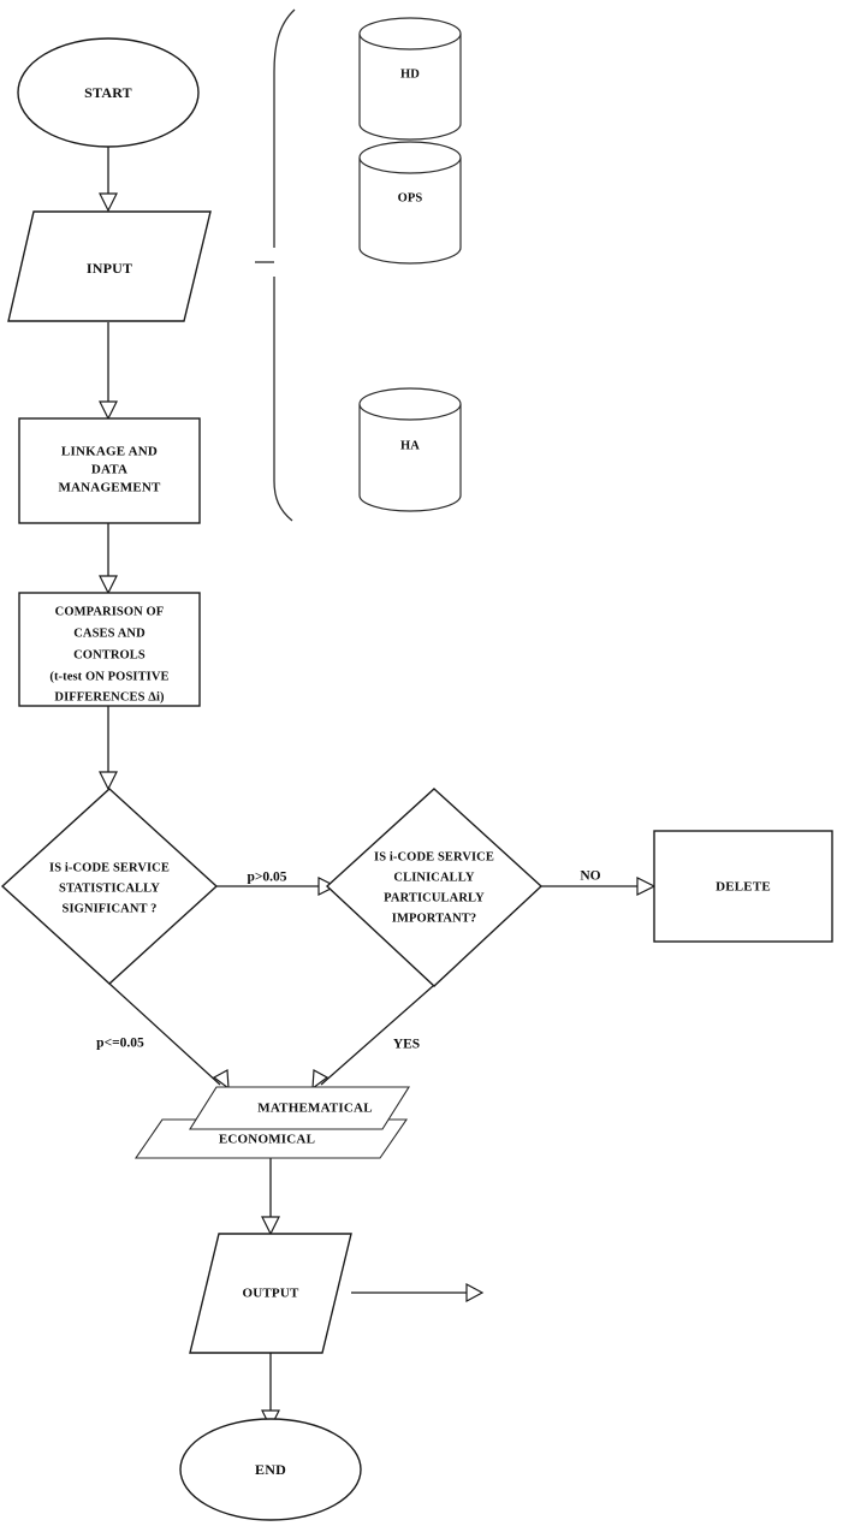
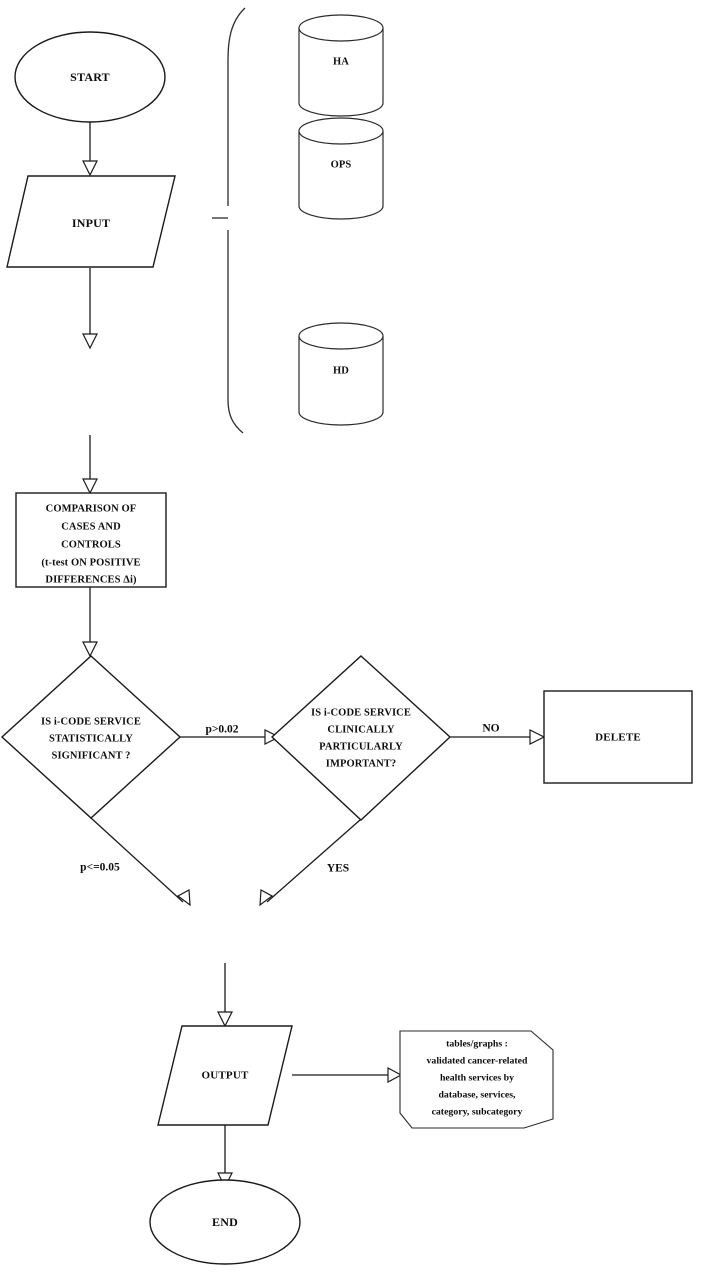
  START
  INPUT
- LINKAGE AND
- DATA
- MANAGEMENT
  COMPARISON OF
  CASES AND
  CONTROLS
  (t-test ON POSITIVE
  DIFFERENCES Δi)
  IS i-CODE SERVICE
  STATISTICALLY
  SIGNIFICANT ?
  IS i-CODE SERVICE
  CLINICALLY
  PARTICULARLY
  IMPORTANT?
  DELETE
- p>0.05
+ p>0.02
  NO
  p<=0.05
  YES
- ECONOMICAL
- MATHEMATICAL
  OUTPUT
+ tables/graphs :
+ validated cancer-related
+ health services by
+ database, services,
+ category, subcategory
  END
- HD
+ HA
  OPS
- HA
+ HD
